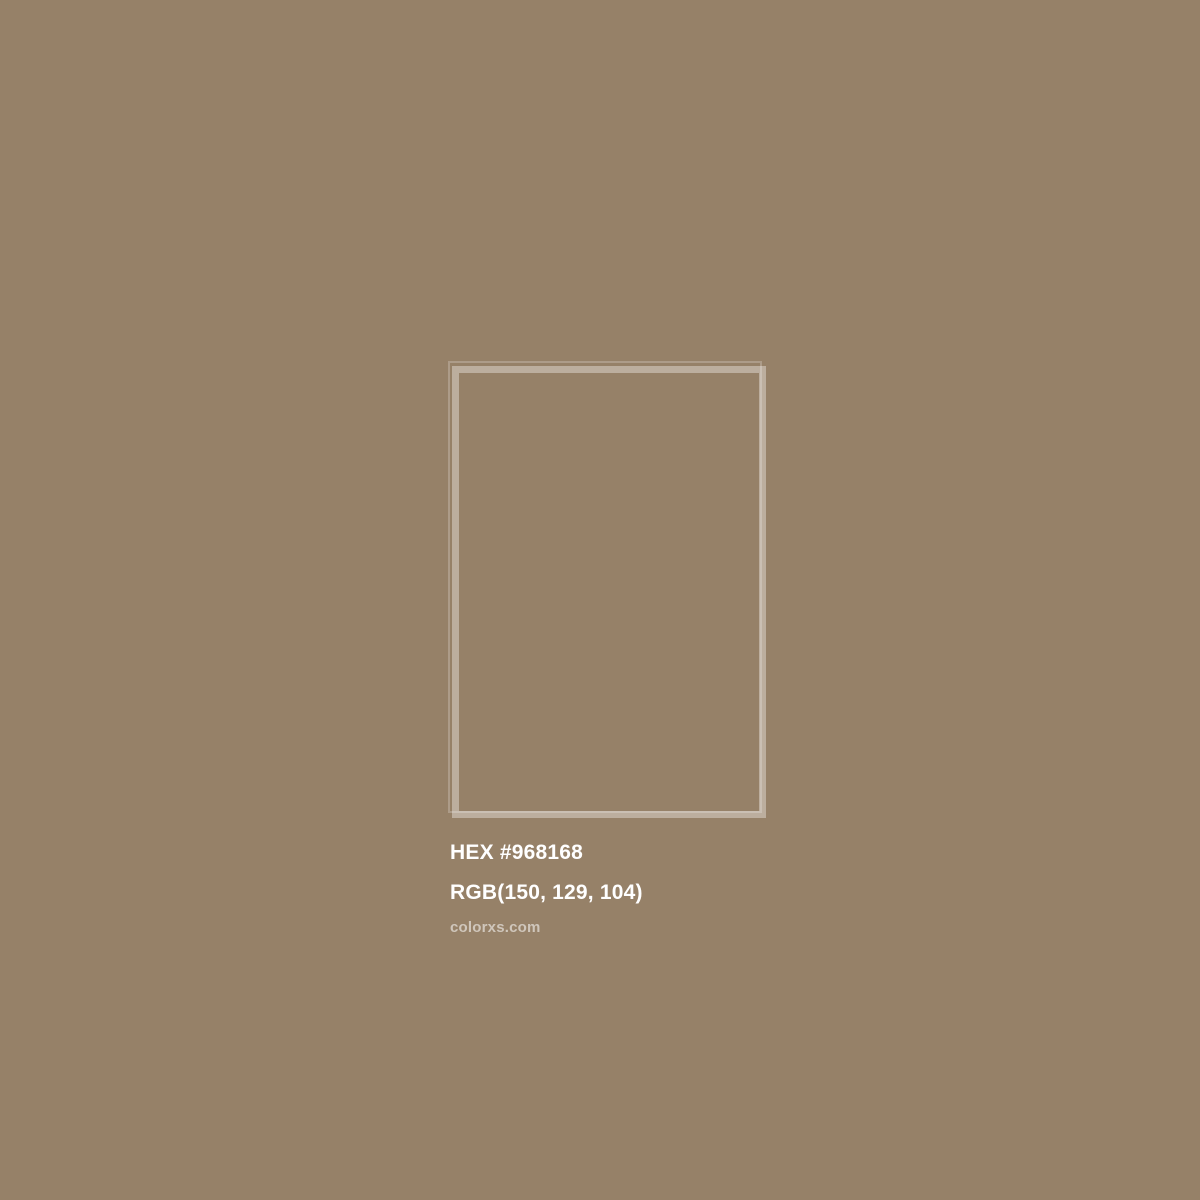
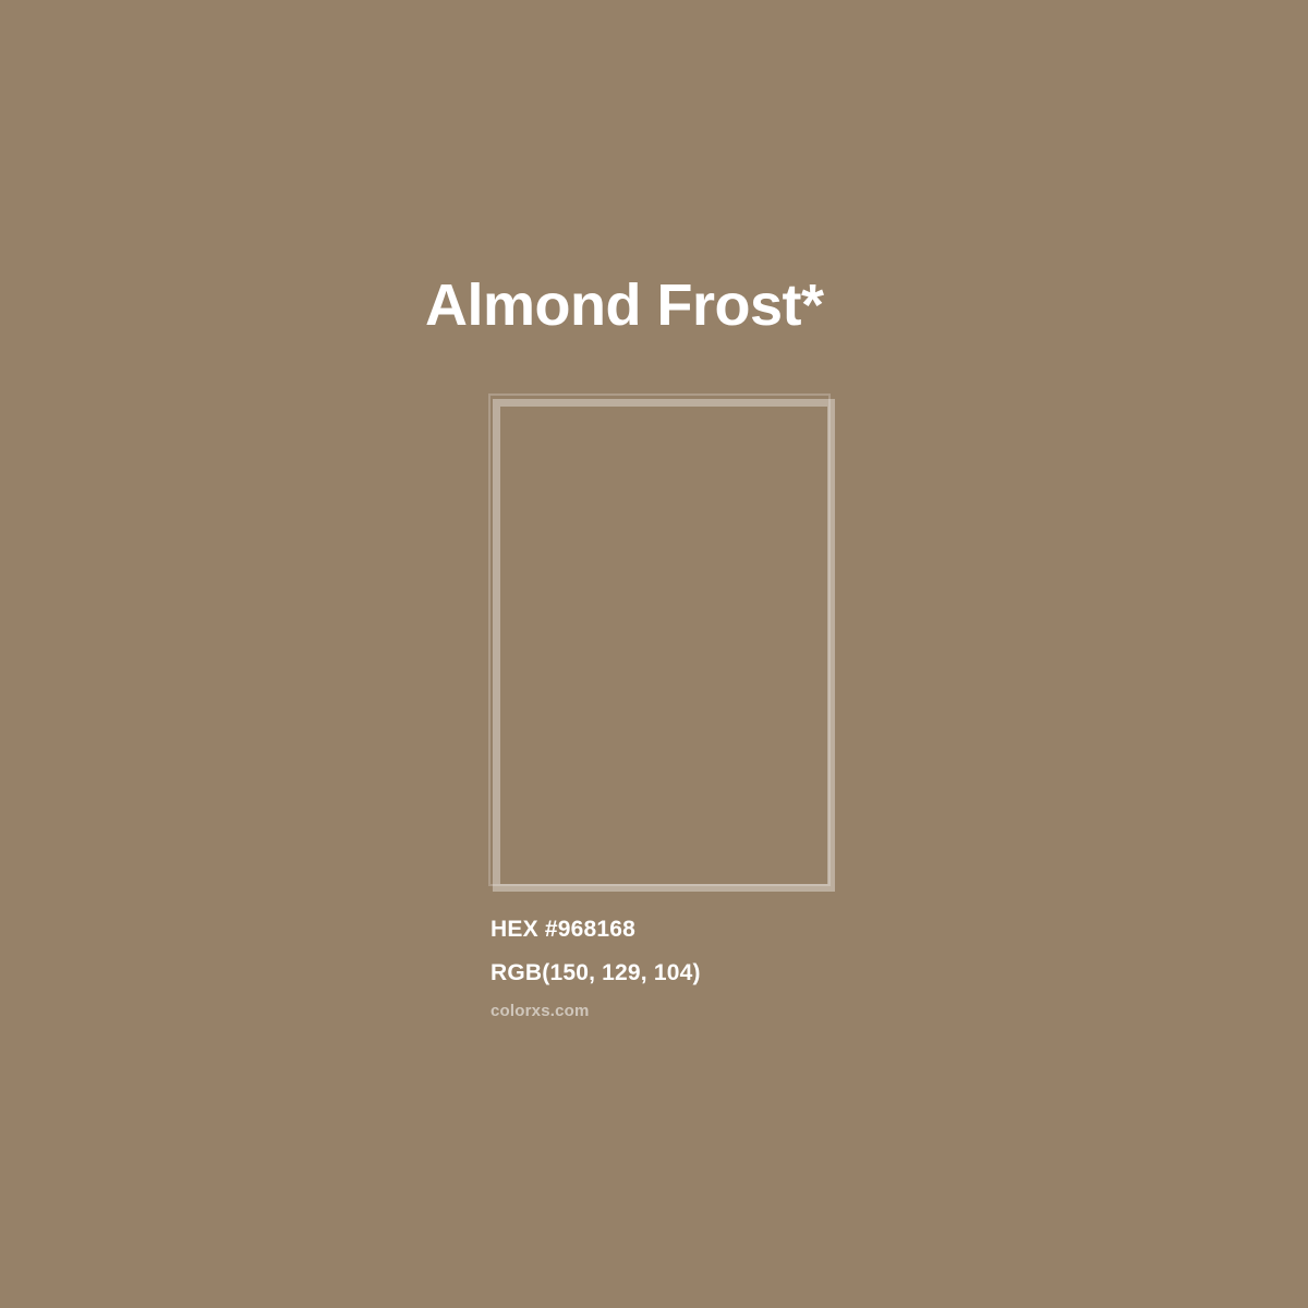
+ Almond Frost*
  HEX #968168
  RGB(150, 129, 104)
  colorxs.com
